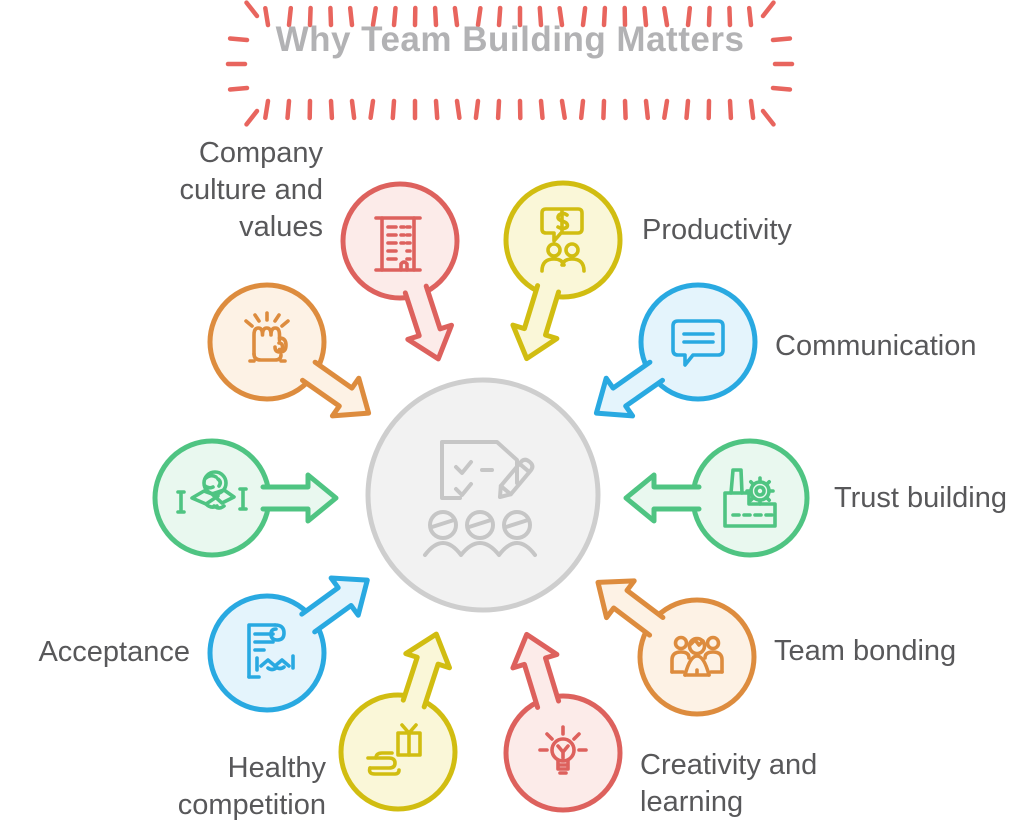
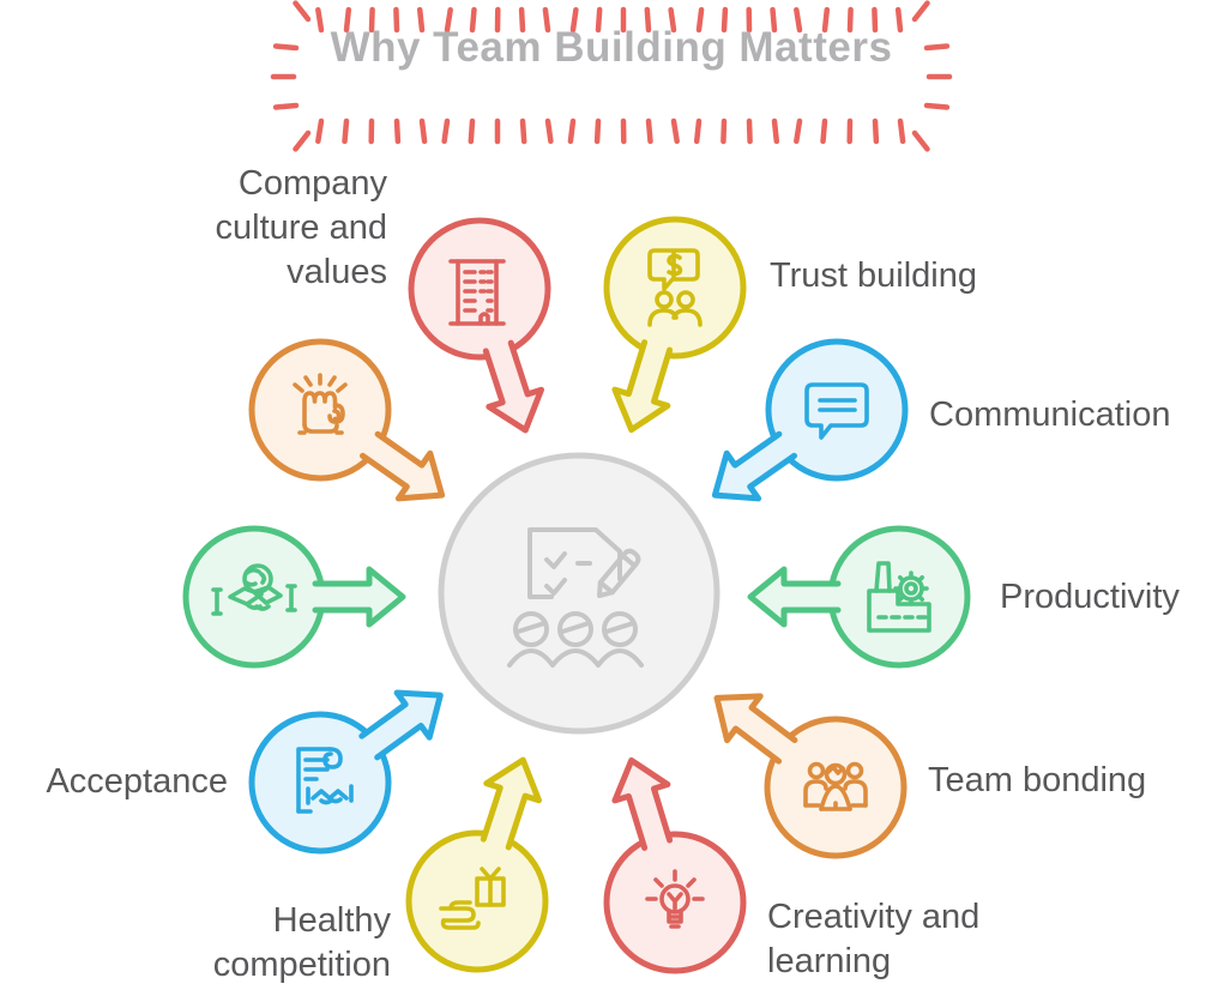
  Why Team Building Matters
  Company
  culture and
  values
- Productivity
+ Trust building
  Communication
- Trust building
+ Productivity
  Team bonding
  Creativity and
  learning
  Healthy
  competition
  Acceptance
